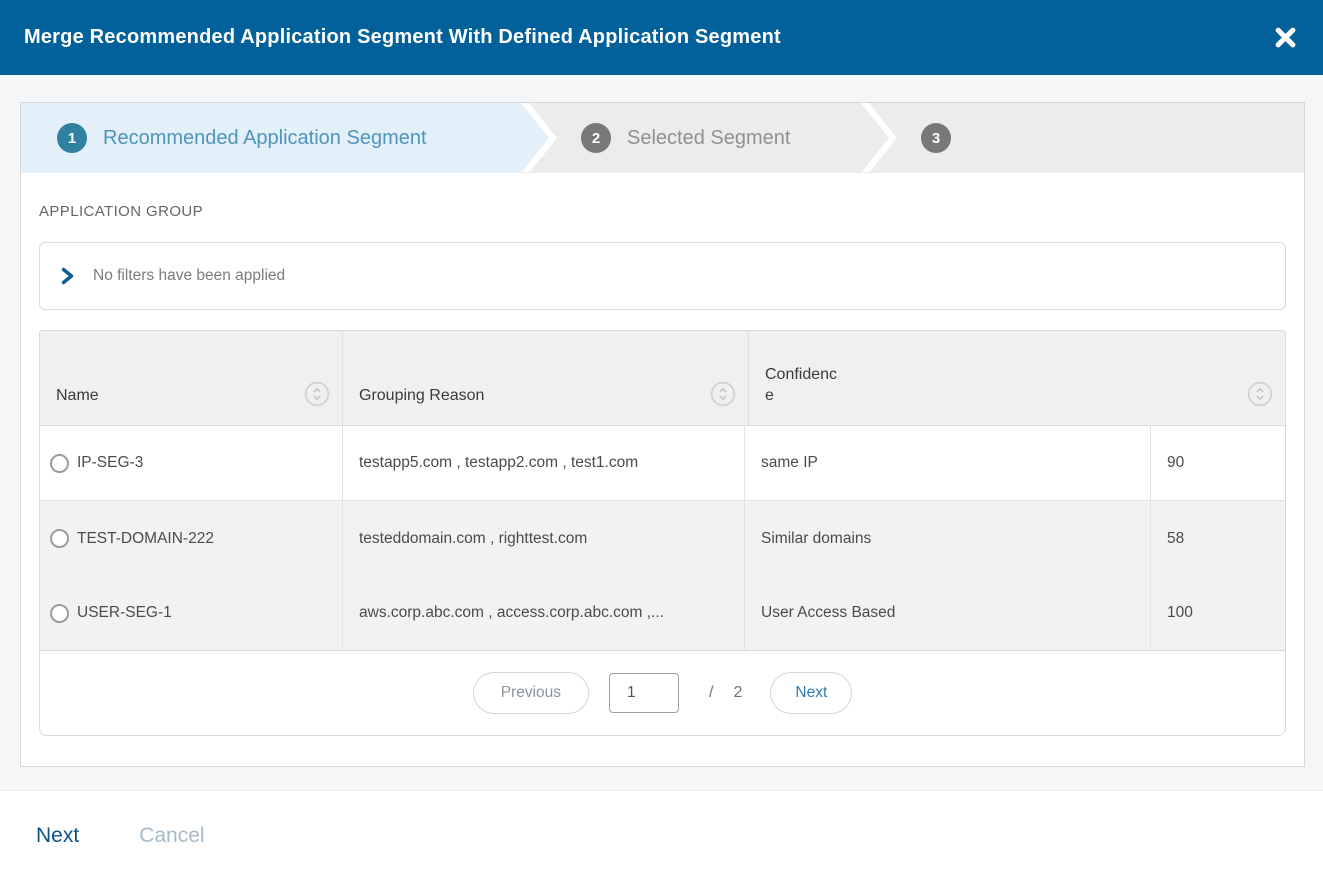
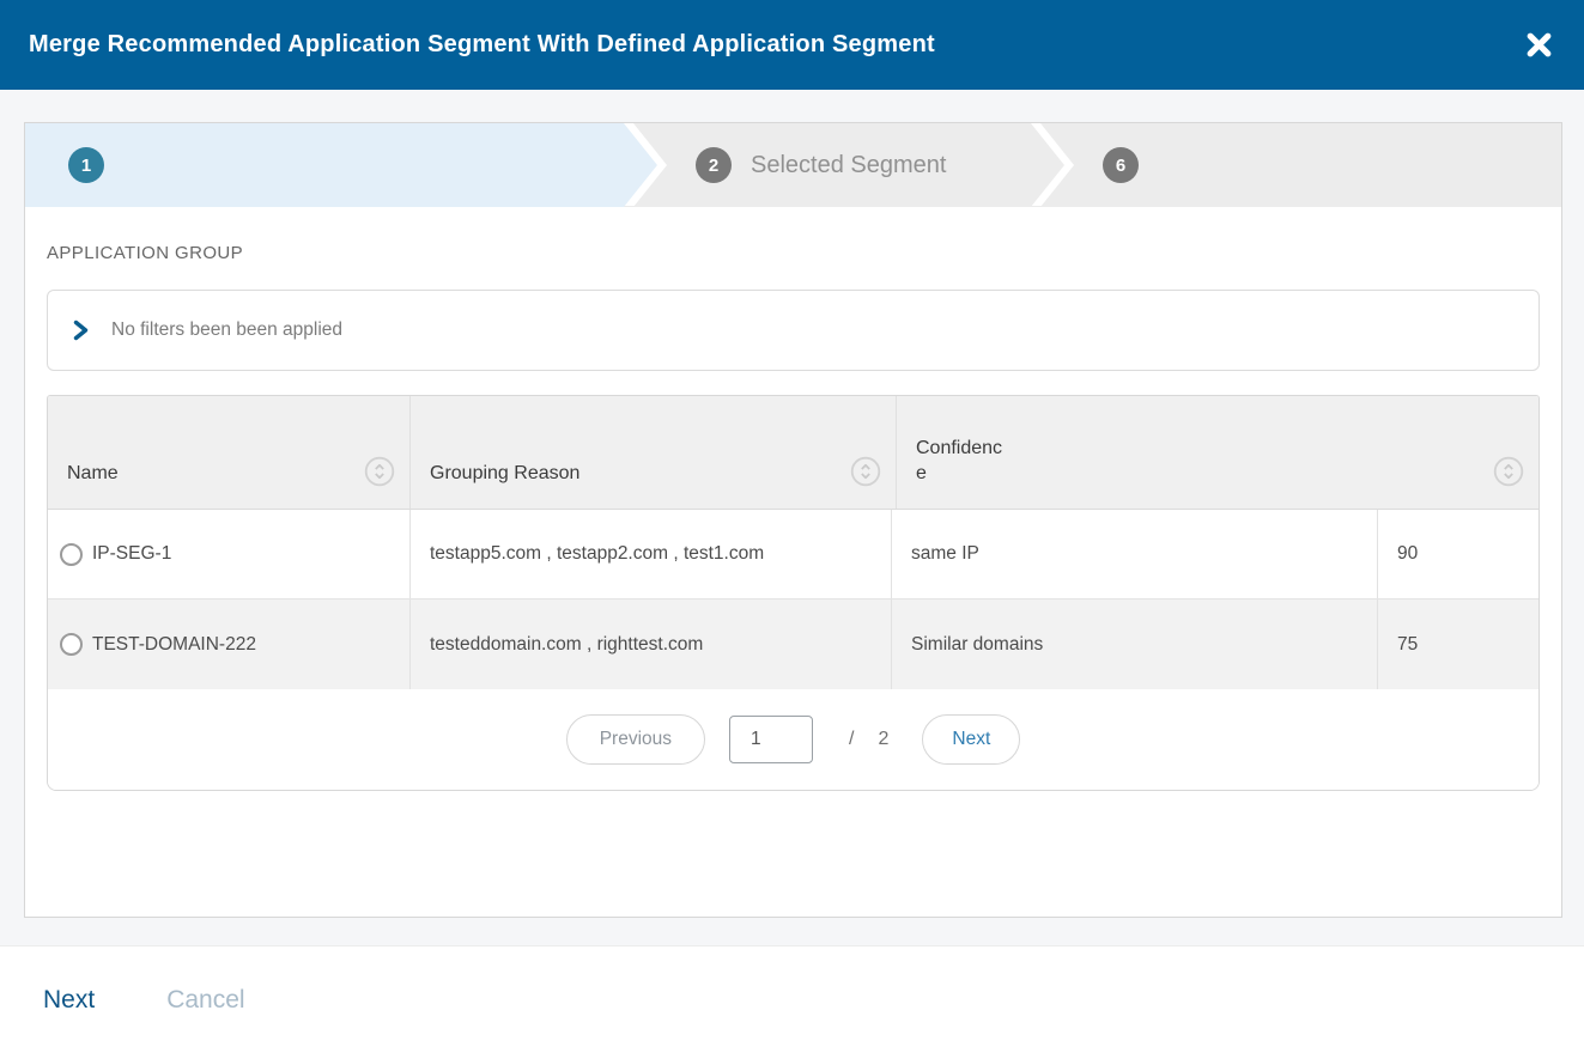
  Merge Recommended Application Segment With Defined Application Segment
  1
- Recommended Application Segment
  2
  Selected Segment
- 3
+ 6
  APPLICATION GROUP
- No filters have been applied
+ No filters been been applied
  Name
  Grouping Reason
  Confidence
- IP-SEG-3
+ IP-SEG-1
  testapp5.com , testapp2.com , test1.com
  same IP
  90
  TEST-DOMAIN-222
  testeddomain.com , righttest.com
  Similar domains
- 58
+ 75
- USER-SEG-1
- aws.corp.abc.com , access.corp.abc.com ,...
- User Access Based
- 100
  Previous
  1
  /
  2
  Next
  Next
  Cancel
